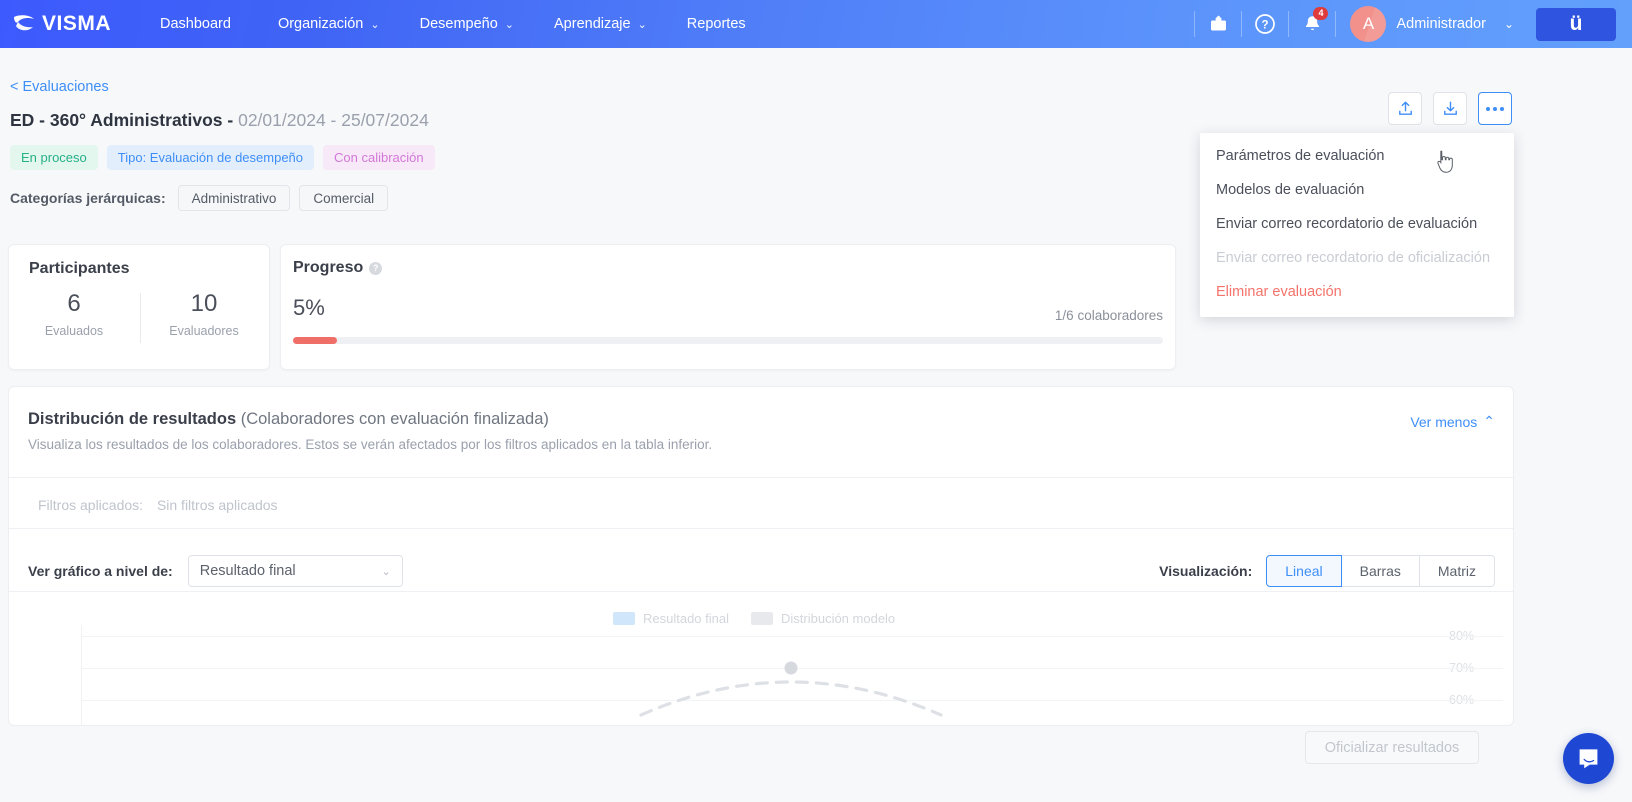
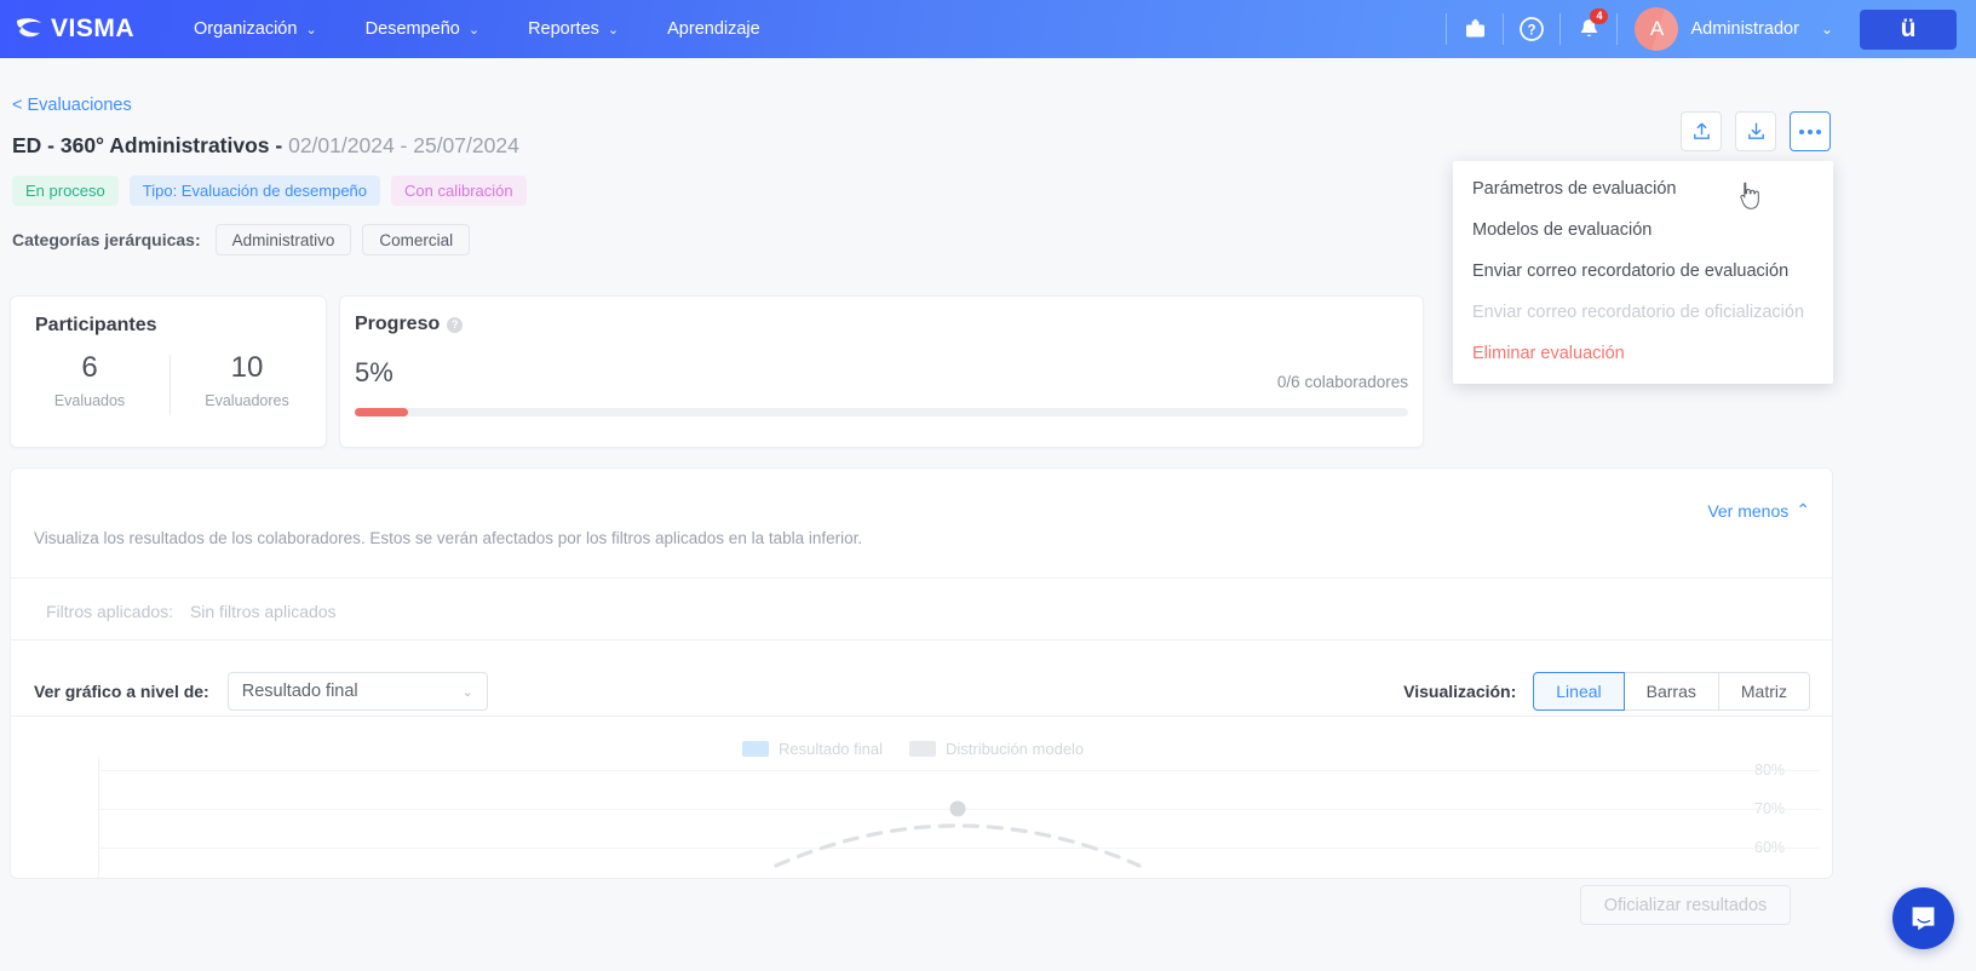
  VISMA
- Dashboard
  Organización
  ⌄
  Desempeño
  ⌄
- Aprendizaje
+ Reportes
  ⌄
- Reportes
+ Aprendizaje
  ?
  4
  A
  Administrador
  ⌄
  ü
  < Evaluaciones
  ED - 360° Administrativos - 02/01/2024 - 25/07/2024
  En proceso
  Tipo: Evaluación de desempeño
  Con calibración
  Categorías jerárquicas:
  Administrativo
  Comercial
  Parámetros de evaluación
  Modelos de evaluación
  Enviar correo recordatorio de evaluación
  Enviar correo recordatorio de oficialización
  Eliminar evaluación
  Participantes
  6
  Evaluados
  10
  Evaluadores
  Progreso
  ?
  5%
- 1/6 colaboradores
+ 0/6 colaboradores
- Distribución de resultados (Colaboradores con evaluación finalizada)
  Visualiza los resultados de los colaboradores. Estos se verán afectados por los filtros aplicados en la tabla inferior.
  Ver menos
  ⌃
  Filtros aplicados: Sin filtros aplicados
  Ver gráfico a nivel de:
  Resultado final
  ⌄
  Visualización:
  Lineal
  Barras
  Matriz
  Resultado final
  Distribución modelo
  Oficializar resultados
